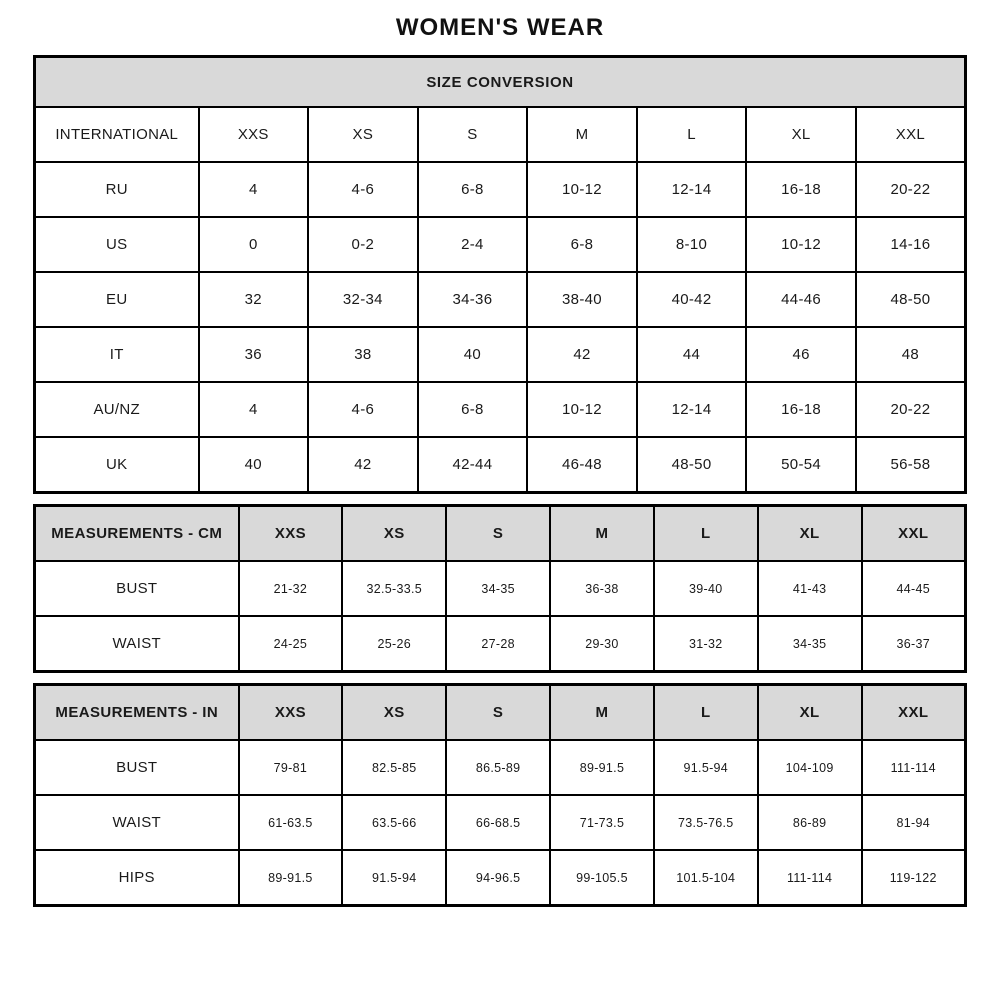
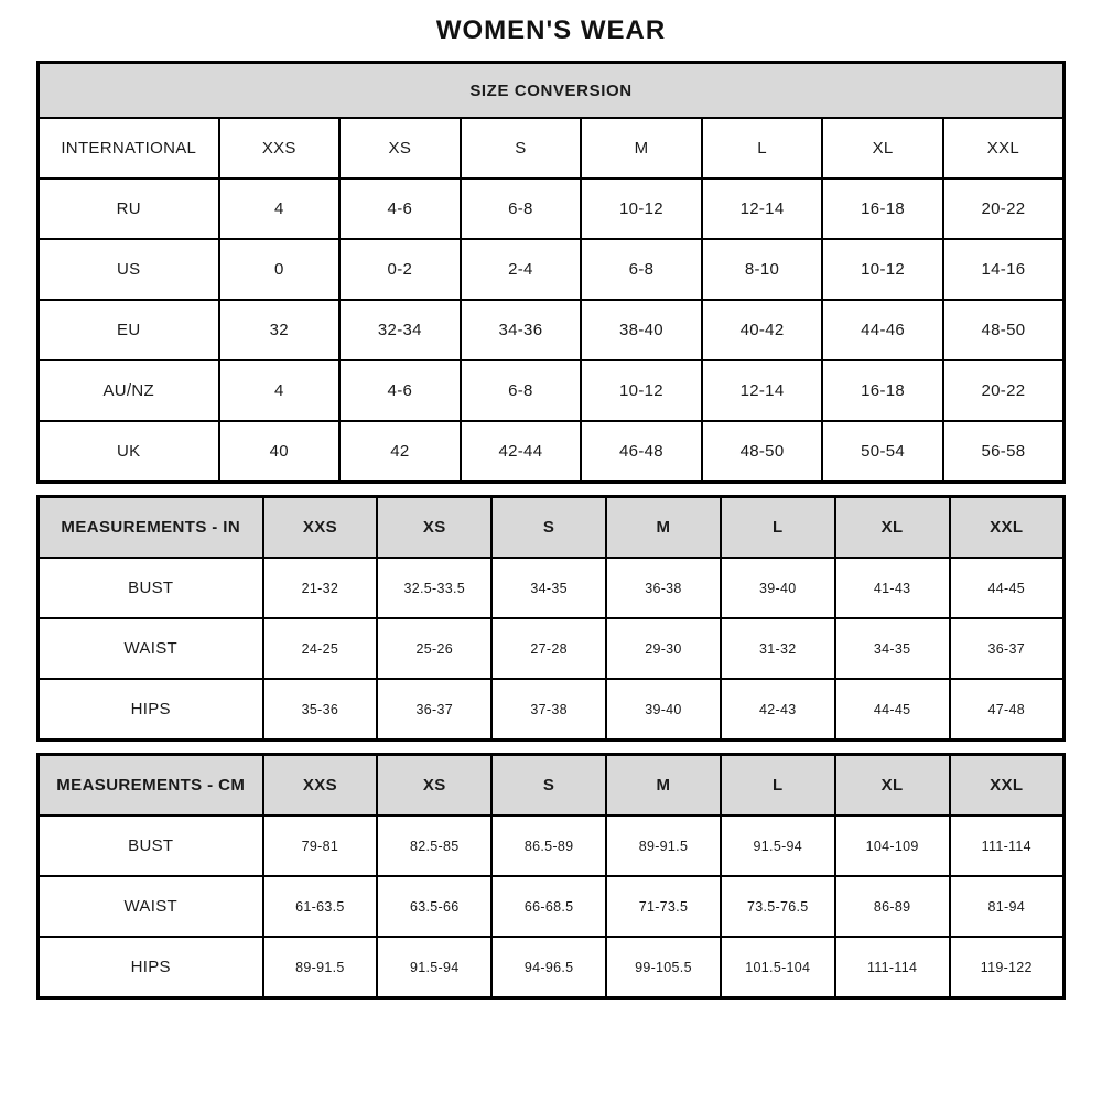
  WOMEN'S WEAR
  SIZE CONVERSION
  INTERNATIONAL	XXS	XS	S	M	L	XL	XXL
  RU	4	4-6	6-8	10-12	12-14	16-18	20-22
  US	0	0-2	2-4	6-8	8-10	10-12	14-16
  EU	32	32-34	34-36	38-40	40-42	44-46	48-50
- IT	36	38	40	42	44	46	48
  AU/NZ	4	4-6	6-8	10-12	12-14	16-18	20-22
  UK	40	42	42-44	46-48	48-50	50-54	56-58
- MEASUREMENTS - CM	XXS	XS	S	M	L	XL	XXL
+ MEASUREMENTS - IN	XXS	XS	S	M	L	XL	XXL
  BUST	21-32	32.5-33.5	34-35	36-38	39-40	41-43	44-45
  WAIST	24-25	25-26	27-28	29-30	31-32	34-35	36-37
+ HIPS	35-36	36-37	37-38	39-40	42-43	44-45	47-48
- MEASUREMENTS - IN	XXS	XS	S	M	L	XL	XXL
+ MEASUREMENTS - CM	XXS	XS	S	M	L	XL	XXL
  BUST	79-81	82.5-85	86.5-89	89-91.5	91.5-94	104-109	111-114
  WAIST	61-63.5	63.5-66	66-68.5	71-73.5	73.5-76.5	86-89	81-94
  HIPS	89-91.5	91.5-94	94-96.5	99-105.5	101.5-104	111-114	119-122
